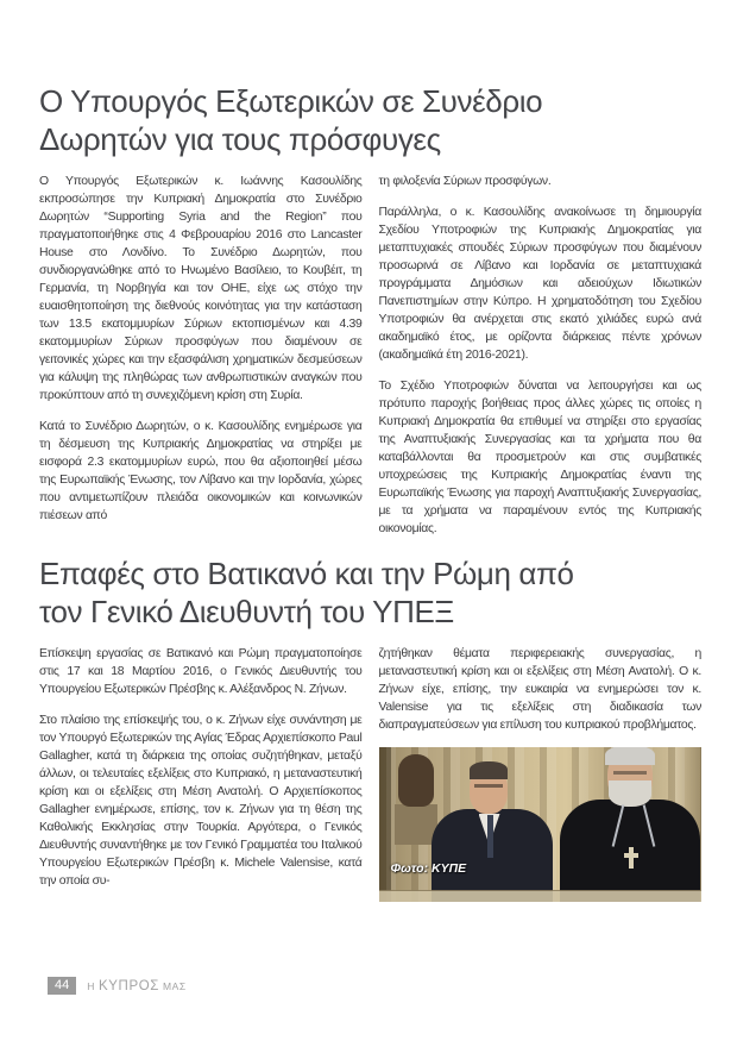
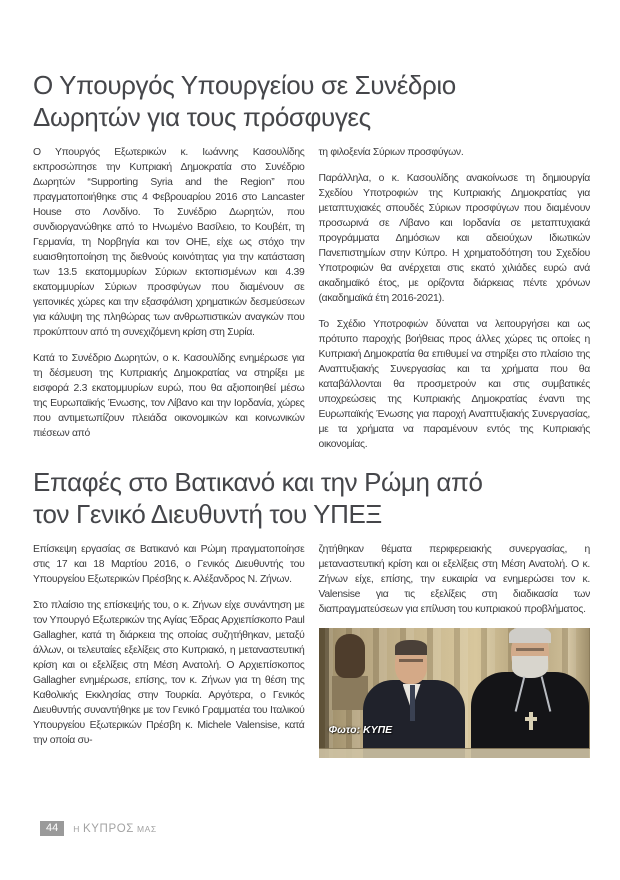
- Ο Υπουργός Εξωτερικών σε Συνέδριο
+ Ο Υπουργός Υπουργείου σε Συνέδριο
  Δωρητών για τους πρόσφυγες
  Ο Υπουργός Εξωτερικών κ. Ιωάννης Κασουλίδης εκπροσώπησε την Κυπριακή Δημοκρατία στο Συνέδριο Δωρητών “Supporting Syria and the Region” που πραγματοποιήθηκε στις 4 Φεβρουαρίου 2016 στο Lancaster House στο Λονδίνο. Το Συνέδριο Δωρητών, που συνδιοργανώθηκε από το Ηνωμένο Βασίλειο, το Κουβέιτ, τη Γερμανία, τη Νορβηγία και τον ΟΗΕ, είχε ως στόχο την ευαισθητοποίηση της διεθνούς κοινότητας για την κατάσταση των 13.5 εκατομμυρίων Σύριων εκτοπισμένων και 4.39 εκατομμυρίων Σύριων προσφύγων που διαμένουν σε γειτονικές χώρες και την εξασφάλιση χρηματικών δεσμεύσεων για κάλυψη της πληθώρας των ανθρωπιστικών αναγκών που προκύπτουν από τη συνεχιζόμενη κρίση στη Συρία.
  Κατά το Συνέδριο Δωρητών, ο κ. Κασουλίδης ενημέρωσε για τη δέσμευση της Κυπριακής Δημοκρατίας να στηρίξει με εισφορά 2.3 εκατομμυρίων ευρώ, που θα αξιοποιηθεί μέσω της Ευρωπαϊκής Ένωσης, τον Λίβανο και την Ιορδανία, χώρες που αντιμετωπίζουν πλειάδα οικονομικών και κοινωνικών πιέσεων από
  τη φιλοξενία Σύριων προσφύγων.
  Παράλληλα, ο κ. Κασουλίδης ανακοίνωσε τη δημιουργία Σχεδίου Υποτροφιών της Κυπριακής Δημοκρατίας για μεταπτυχιακές σπουδές Σύριων προσφύγων που διαμένουν προσωρινά σε Λίβανο και Ιορδανία σε μεταπτυχιακά προγράμματα Δημόσιων και αδειούχων Ιδιωτικών Πανεπιστημίων στην Κύπρο. Η χρηματοδότηση του Σχεδίου Υποτροφιών θα ανέρχεται στις εκατό χιλιάδες ευρώ ανά ακαδημαϊκό έτος, με ορίζοντα διάρκειας πέντε χρόνων (ακαδημαϊκά έτη 2016-2021).
- Το Σχέδιο Υποτροφιών δύναται να λειτουργήσει και ως πρότυπο παροχής βοήθειας προς άλλες χώρες τις οποίες η Κυπριακή Δημοκρατία θα επιθυμεί να στηρίξει στο εργασίας της Αναπτυξιακής Συνεργασίας και τα χρήματα που θα καταβάλλονται θα προσμετρούν και στις συμβατικές υποχρεώσεις της Κυπριακής Δημοκρατίας έναντι της Ευρωπαϊκής Ένωσης για παροχή Αναπτυξιακής Συνεργασίας, με τα χρήματα να παραμένουν εντός της Κυπριακής οικονομίας.
+ Το Σχέδιο Υποτροφιών δύναται να λειτουργήσει και ως πρότυπο παροχής βοήθειας προς άλλες χώρες τις οποίες η Κυπριακή Δημοκρατία θα επιθυμεί να στηρίξει στο πλαίσιο της Αναπτυξιακής Συνεργασίας και τα χρήματα που θα καταβάλλονται θα προσμετρούν και στις συμβατικές υποχρεώσεις της Κυπριακής Δημοκρατίας έναντι της Ευρωπαϊκής Ένωσης για παροχή Αναπτυξιακής Συνεργασίας, με τα χρήματα να παραμένουν εντός της Κυπριακής οικονομίας.
  Επαφές στο Βατικανό και την Ρώμη από
  τον Γενικό Διευθυντή του ΥΠΕΞ
  Επίσκεψη εργασίας σε Βατικανό και Ρώμη πραγματοποίησε στις 17 και 18 Μαρτίου 2016, ο Γενικός Διευθυντής του Υπουργείου Εξωτερικών Πρέσβης κ. Αλέξανδρος Ν. Ζήνων.
  Στο πλαίσιο της επίσκεψής του, ο κ. Ζήνων είχε συνάντηση με τον Υπουργό Εξωτερικών της Αγίας Έδρας Αρχιεπίσκοπο Paul Gallagher, κατά τη διάρκεια της οποίας συζητήθηκαν, μεταξύ άλλων, οι τελευταίες εξελίξεις στο Κυπριακό, η μεταναστευτική κρίση και οι εξελίξεις στη Μέση Ανατολή. Ο Αρχιεπίσκοπος Gallagher ενημέρωσε, επίσης, τον κ. Ζήνων για τη θέση της Καθολικής Εκκλησίας στην Τουρκία. Αργότερα, ο Γενικός Διευθυντής συναντήθηκε με τον Γενικό Γραμματέα του Ιταλικού Υπουργείου Εξωτερικών Πρέσβη κ. Michele Valensise, κατά την οποία συ-
  ζητήθηκαν θέματα περιφερειακής συνεργασίας, η μεταναστευτική κρίση και οι εξελίξεις στη Μέση Ανατολή. Ο κ. Ζήνων είχε, επίσης, την ευκαιρία να ενημερώσει τον κ. Valensise για τις εξελίξεις στη διαδικασία των διαπραγματεύσεων για επίλυση του κυπριακού προβλήματος.
  Φωτο: ΚΥΠΕ
  44
  Η
  ΚΥΠΡΟΣ
  ΜΑΣ
